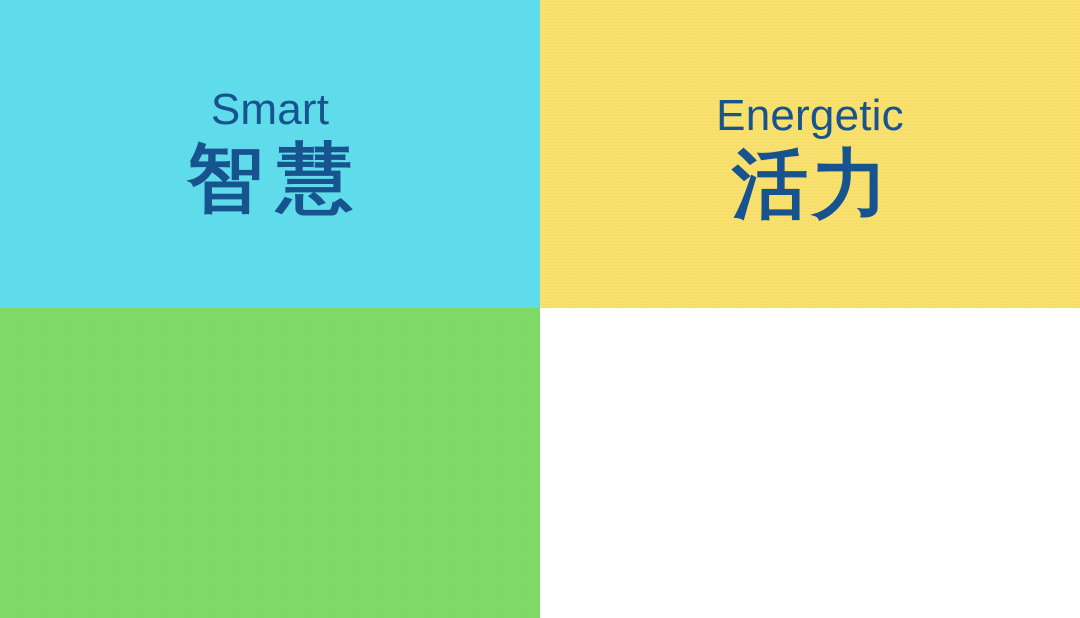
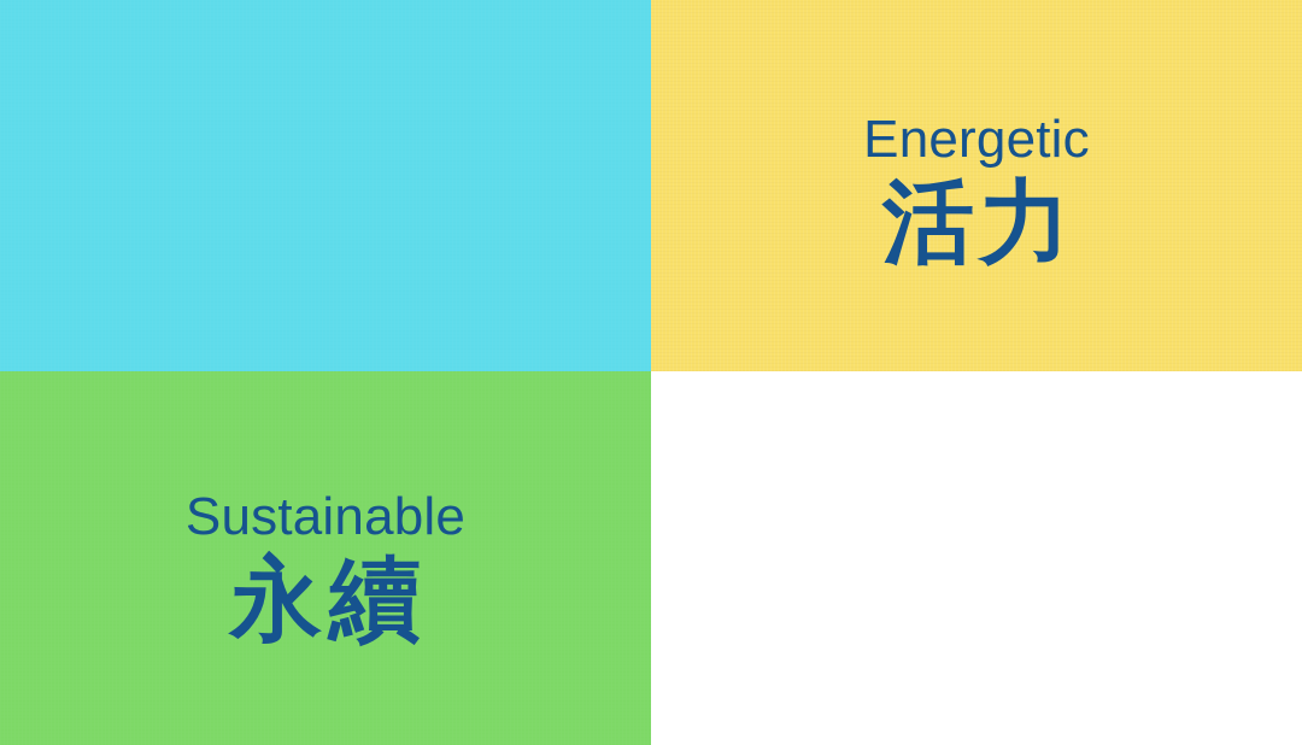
- Smart
- 智慧
  Energetic
  活力
+ Sustainable
+ 永續
